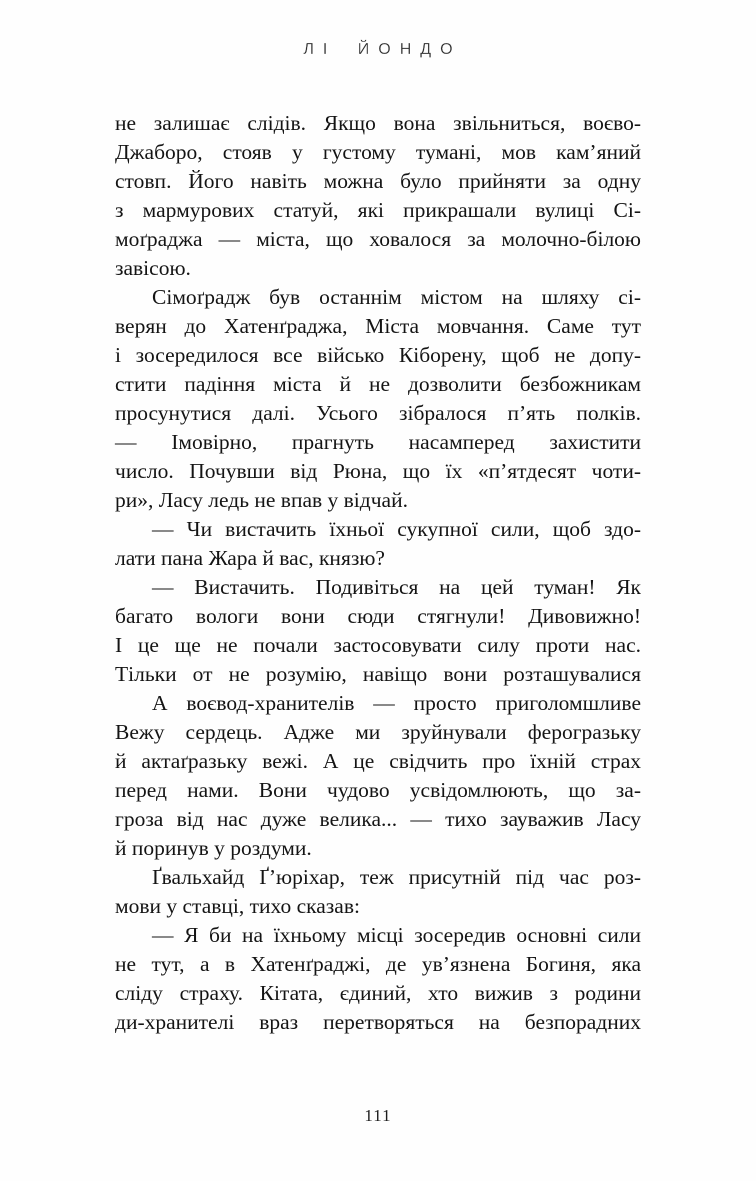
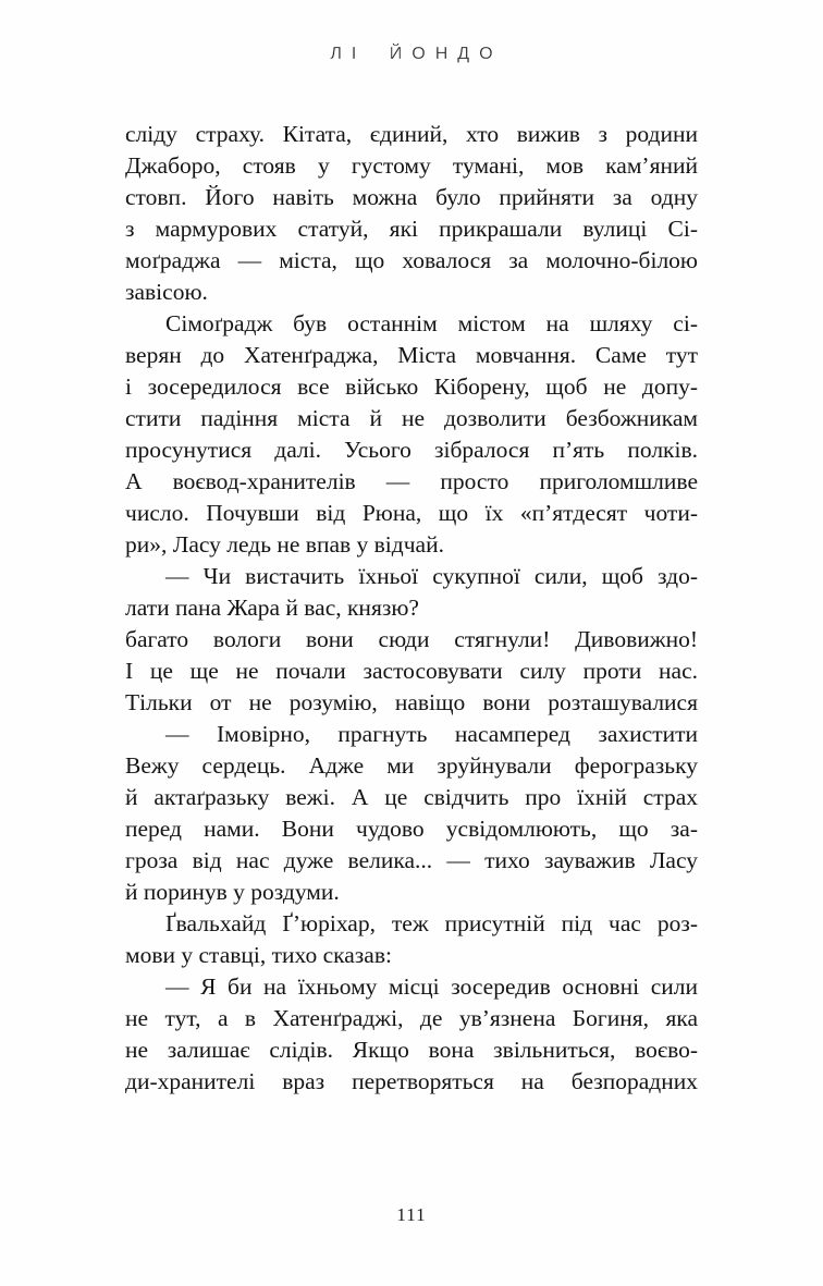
  ЛІ ЙОНДО
- не залишає слідів. Якщо вона звільниться, воєво-
+ сліду страху. Кітата, єдиний, хто вижив з родини
  Джаборо, стояв у густому тумані, мов кам’яний
  стовп. Його навіть можна було прийняти за одну
  з мармурових статуй, які прикрашали вулиці Сі-
  моґраджа — міста, що ховалося за молочно-білою
  завісою.
  Сімоґрадж був останнім містом на шляху сі-
  верян до Хатенґраджа, Міста мовчання. Саме тут
  і зосередилося все військо Кіборену, щоб не допу-
  стити падіння міста й не дозволити безбожникам
  просунутися далі. Усього зібралося п’ять полків.
- — Імовірно, прагнуть насамперед захистити
+ А воєвод-хранителів — просто приголомшливе
  число. Почувши від Рюна, що їх «п’ятдесят чоти-
  ри», Ласу ледь не впав у відчай.
  — Чи вистачить їхньої сукупної сили, щоб здо-
  лати пана Жара й вас, князю?
- — Вистачить. Подивіться на цей туман! Як
  багато вологи вони сюди стягнули! Дивовижно!
  І це ще не почали застосовувати силу проти нас.
  Тільки от не розумію, навіщо вони розташувалися
- А воєвод-хранителів — просто приголомшливе
+ — Імовірно, прагнуть насамперед захистити
  Вежу сердець. Адже ми зруйнували ферогразьку
  й актаґразьку вежі. А це свідчить про їхній страх
  перед нами. Вони чудово усвідомлюють, що за-
  гроза від нас дуже велика... — тихо зауважив Ласу
  й поринув у роздуми.
  Ґвальхайд Ґ’юріхар, теж присутній під час роз-
  мови у ставці, тихо сказав:
  — Я би на їхньому місці зосередив основні сили
  не тут, а в Хатенґраджі, де ув’язнена Богиня, яка
- сліду страху. Кітата, єдиний, хто вижив з родини
+ не залишає слідів. Якщо вона звільниться, воєво-
  ди-хранителі враз перетворяться на безпорадних
  111
